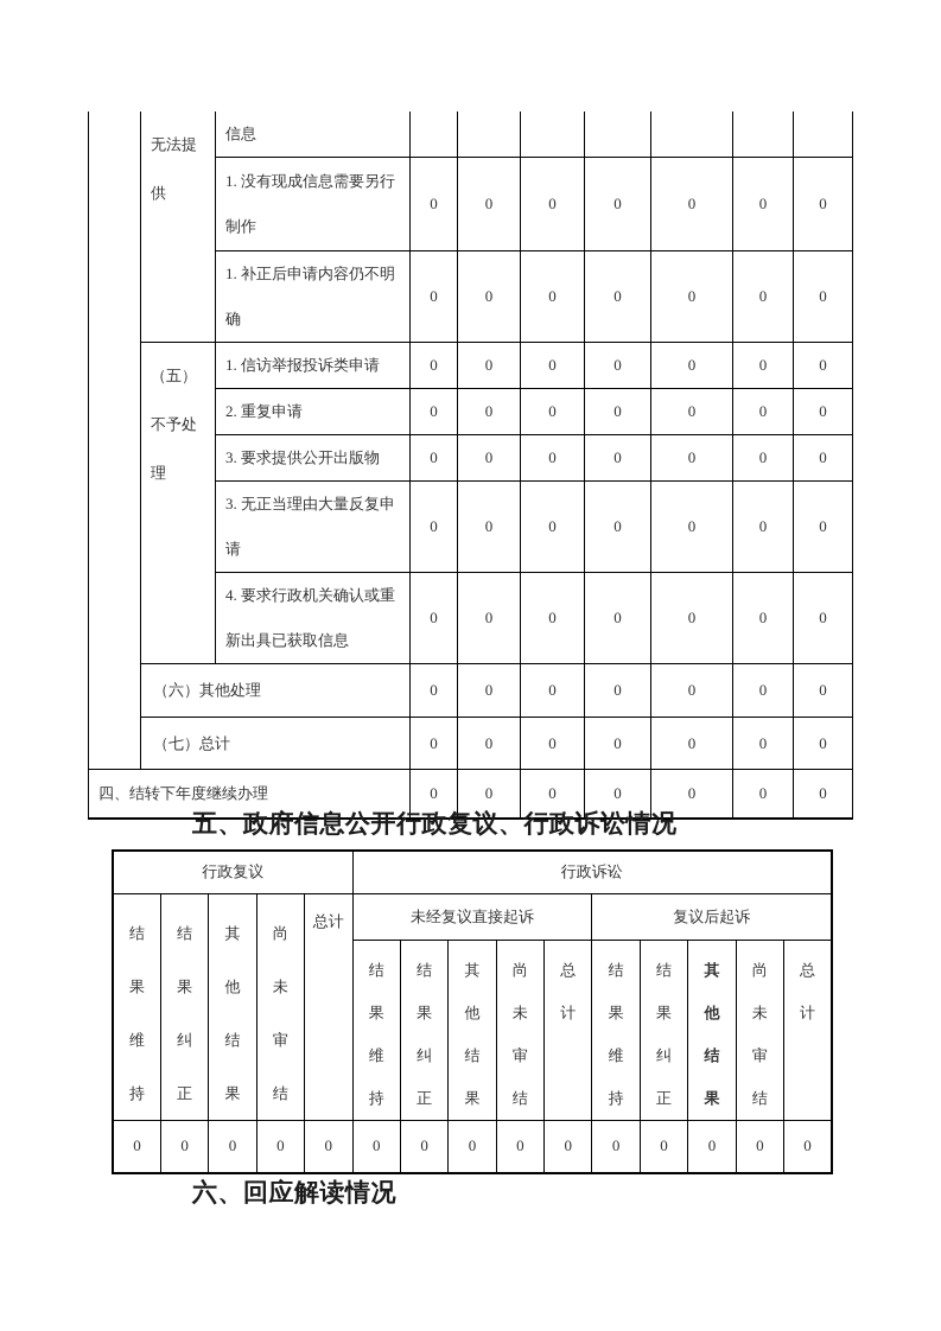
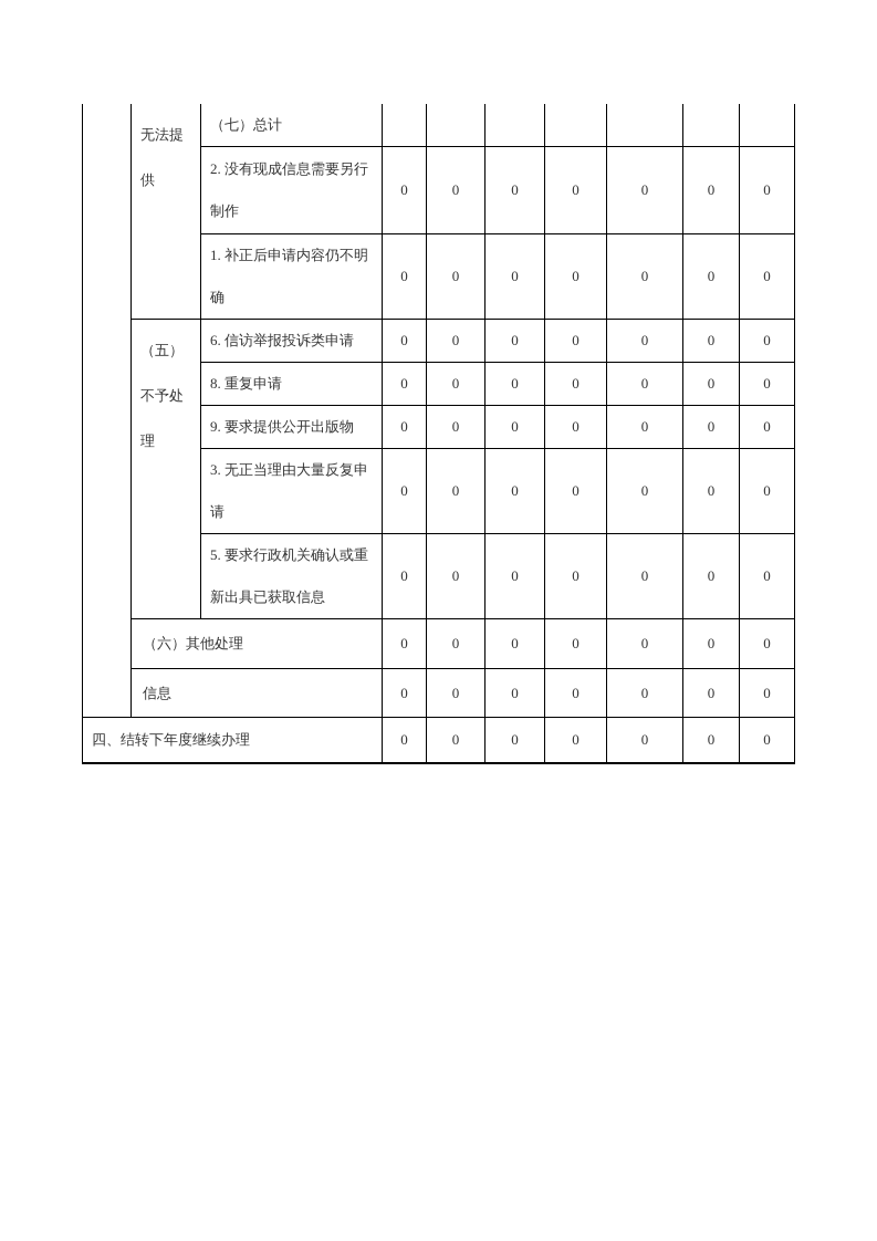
- 	无法提 供	信息
+ 	无法提 供	（七）总计
- 1. 没有现成信息需要另行 制作	0	0	0	0	0	0	0
+ 2. 没有现成信息需要另行 制作	0	0	0	0	0	0	0
  1. 补正后申请内容仍不明 确	0	0	0	0	0	0	0
- （五） 不予处 理	1. 信访举报投诉类申请	0	0	0	0	0	0	0
+ （五） 不予处 理	6. 信访举报投诉类申请	0	0	0	0	0	0	0
- 2. 重复申请	0	0	0	0	0	0	0
+ 8. 重复申请	0	0	0	0	0	0	0
- 3. 要求提供公开出版物	0	0	0	0	0	0	0
+ 9. 要求提供公开出版物	0	0	0	0	0	0	0
  3. 无正当理由大量反复申 请	0	0	0	0	0	0	0
- 4. 要求行政机关确认或重 新出具已获取信息	0	0	0	0	0	0	0
+ 5. 要求行政机关确认或重 新出具已获取信息	0	0	0	0	0	0	0
  （六）其他处理	0	0	0	0	0	0	0
- （七）总计	0	0	0	0	0	0	0
+ 信息	0	0	0	0	0	0	0
  四、结转下年度继续办理	0	0	0	0	0	0	0
- 五、政府信息公开行政复议、行政诉讼情况
- 行政复议	行政诉讼
- 结 果 维 持	结 果 纠 正	其 他 结 果	尚 未 审 结	总计	未经复议直接起诉	复议后起诉
- 结 果 维 持	结 果 纠 正	其 他 结 果	尚 未 审 结	总 计	结 果 维 持	结 果 纠 正	其 他 结 果	尚 未 审 结	总 计
- 0	0	0	0	0	0	0	0	0	0	0	0	0	0	0
- 六、回应解读情况
